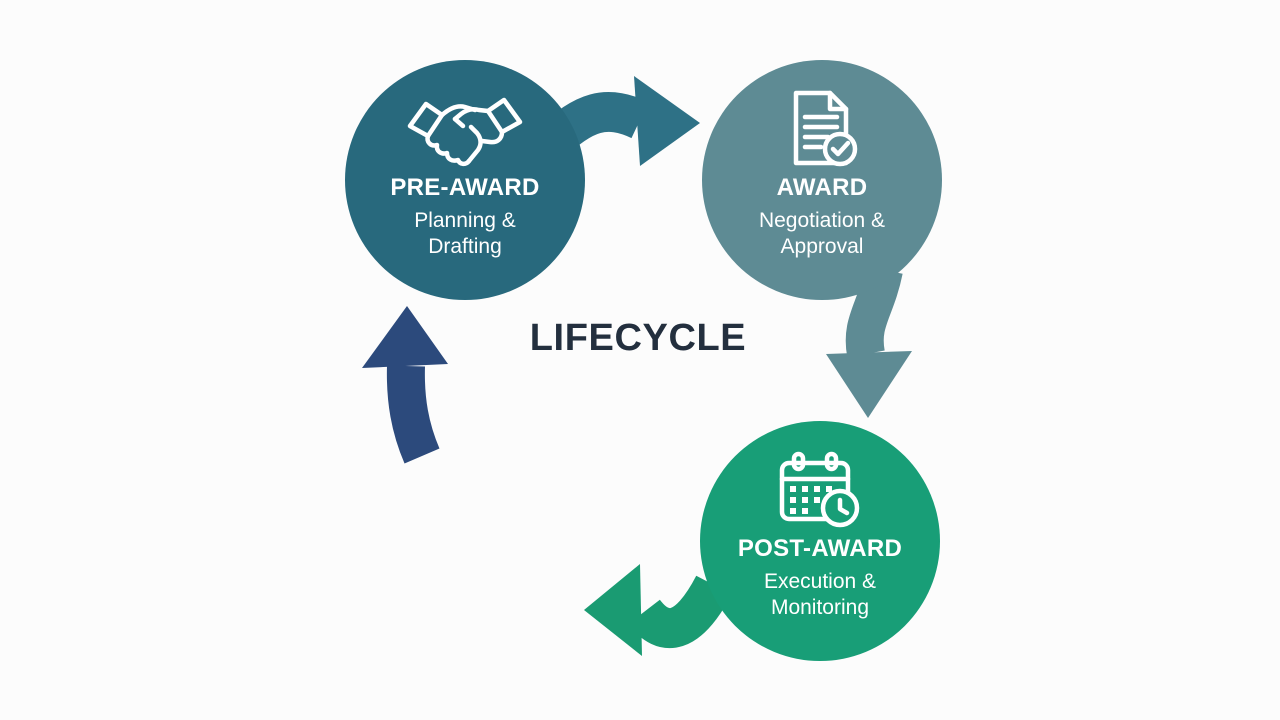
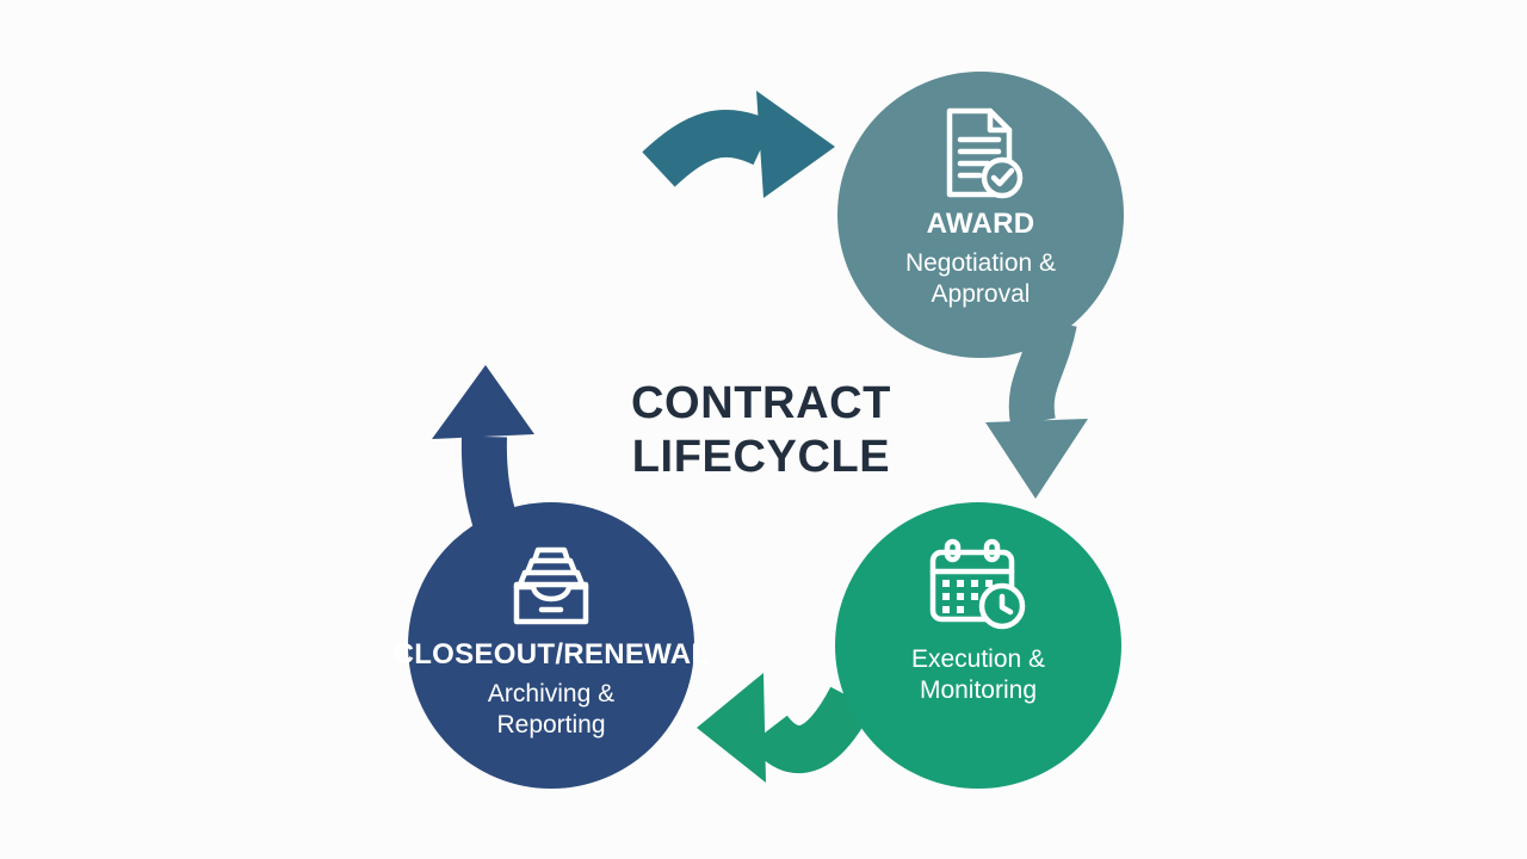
- PRE-AWARD
- Planning &
- Drafting
  AWARD
  Negotiation &
  Approval
- POST-AWARD
  Execution &
  Monitoring
+ CLOSEOUT/RENEWAL
+ Archiving &
+ Reporting
+ CONTRACT
  LIFECYCLE
